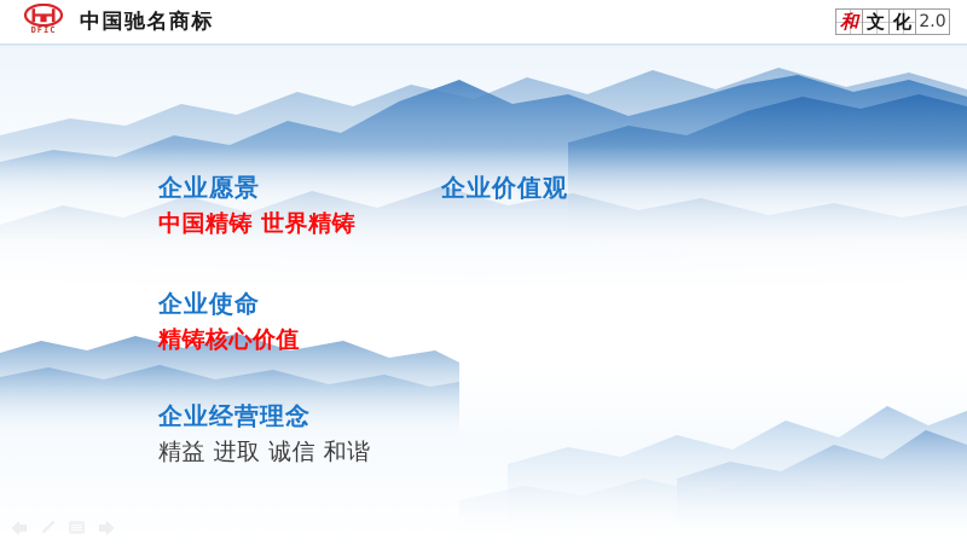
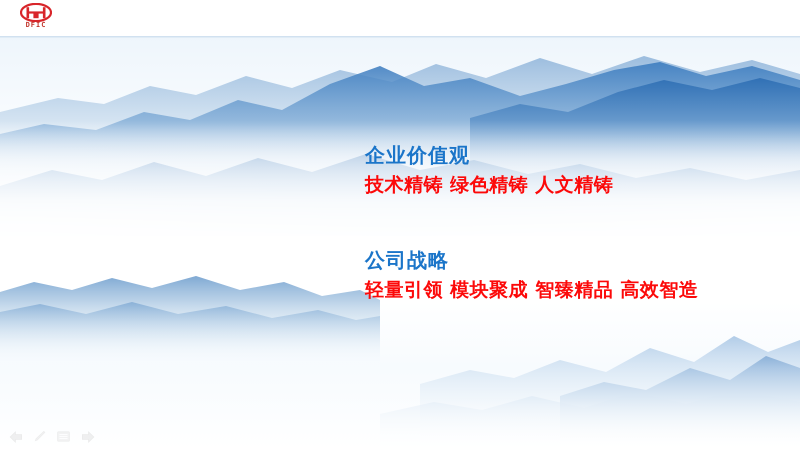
  DFIC
- 中国驰名商标
- 和
- 文
- 化
- 2.0
- 企业愿景
- 中国精铸 世界精铸
- 企业使命
- 精铸核心价值
- 企业经营理念
- 精益 进取 诚信 和谐
  企业价值观
+ 技术精铸 绿色精铸 人文精铸
+ 公司战略
+ 轻量引领 模块聚成 智臻精品 高效智造
